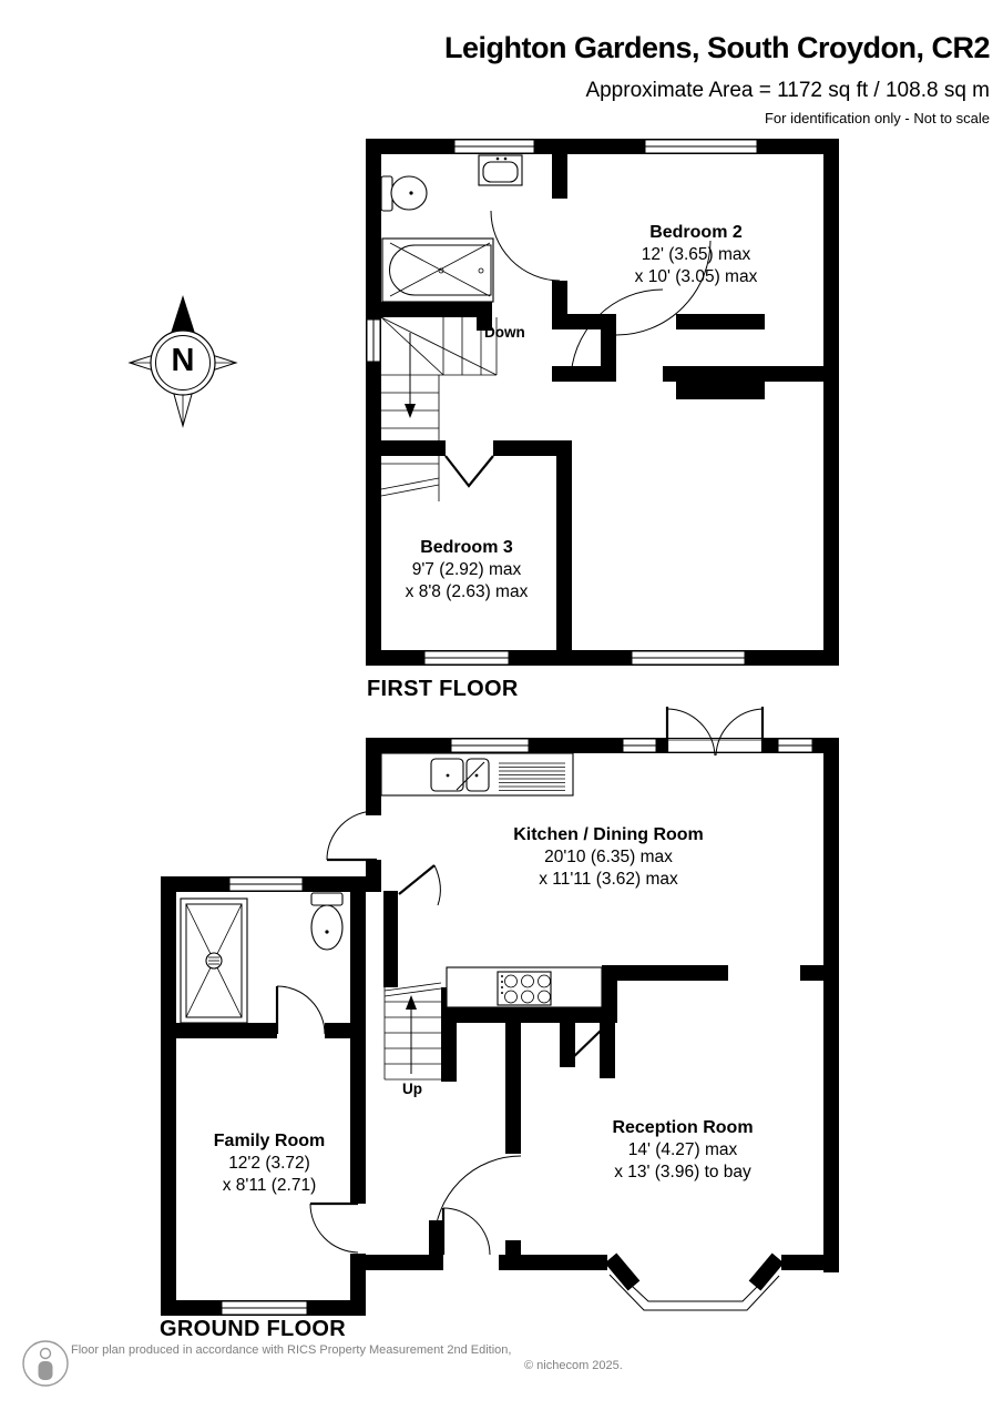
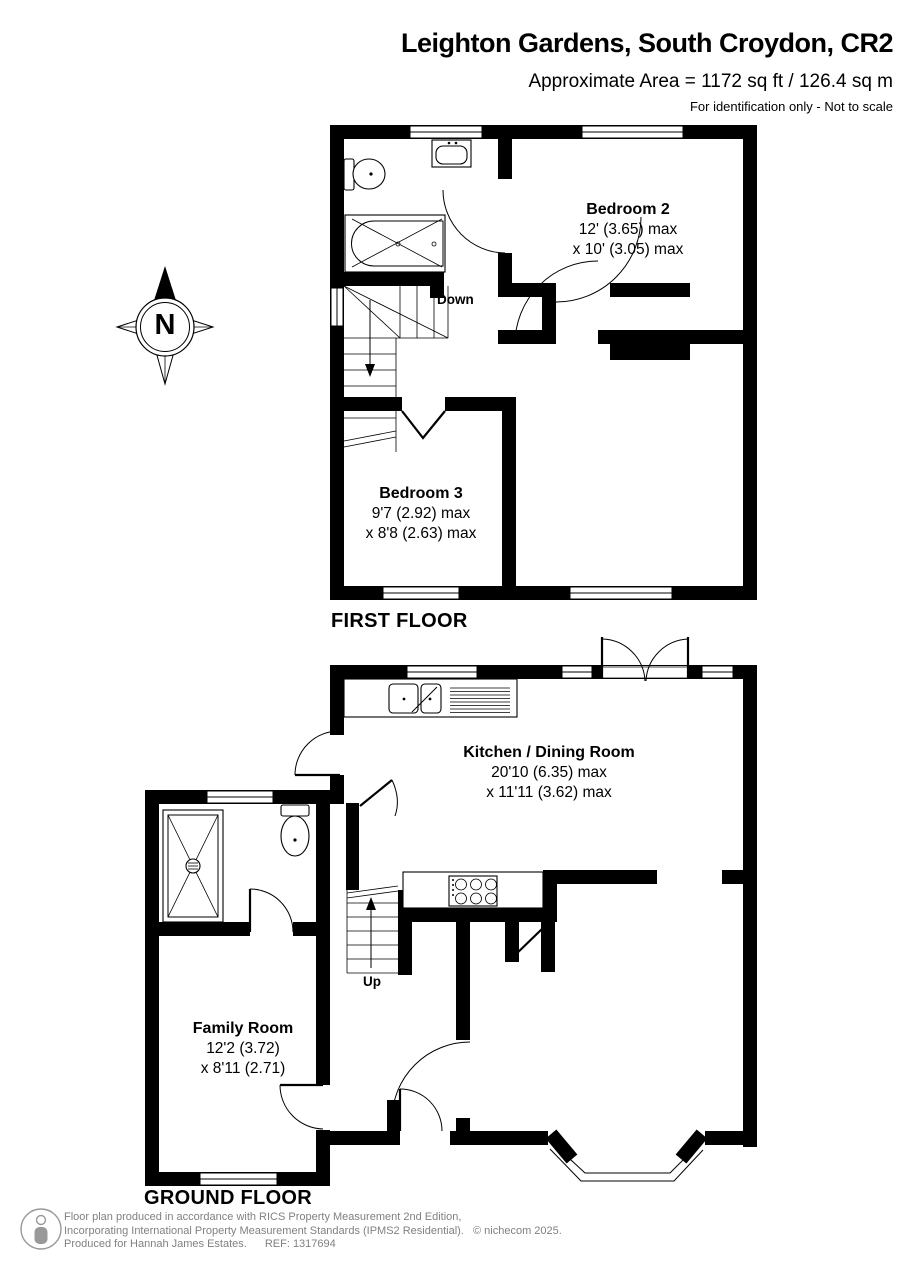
  Leighton Gardens, South Croydon, CR2
- Approximate Area = 1172 sq ft / 108.8 sq m
+ Approximate Area = 1172 sq ft / 126.4 sq m
  For identification only - Not to scale
  N
  Bedroom 2
  12' (3.65) max
  x 10' (3.05) max
  Bedroom 3
  9'7 (2.92) max
  x 8'8 (2.63) max
  Down
  FIRST FLOOR
  Kitchen / Dining Room
  20'10 (6.35) max
  x 11'11 (3.62) max
- Reception Room
- 14' (4.27) max
- x 13' (3.96) to bay
  Family Room
  12'2 (3.72)
  x 8'11 (2.71)
  Up
  GROUND FLOOR
  Floor plan produced in accordance with RICS Property Measurement 2nd Edition,
+ Incorporating International Property Measurement Standards (IPMS2 Residential).
+ Produced for Hannah James Estates.
+ REF: 1317694
  © nichecom 2025.
